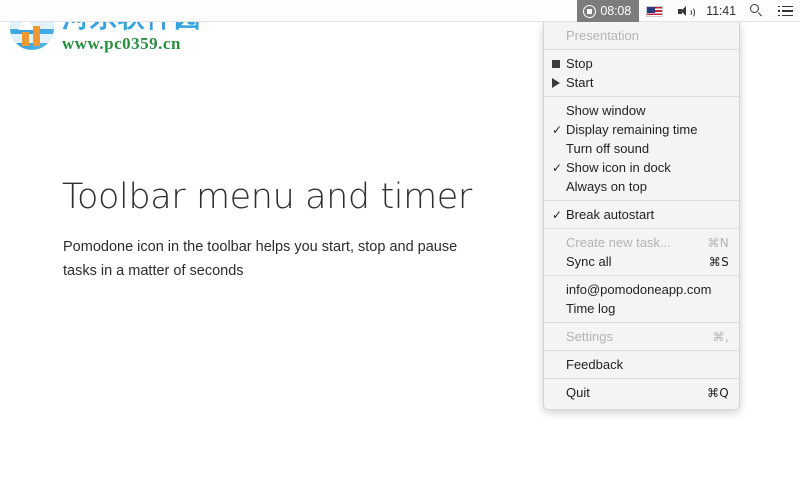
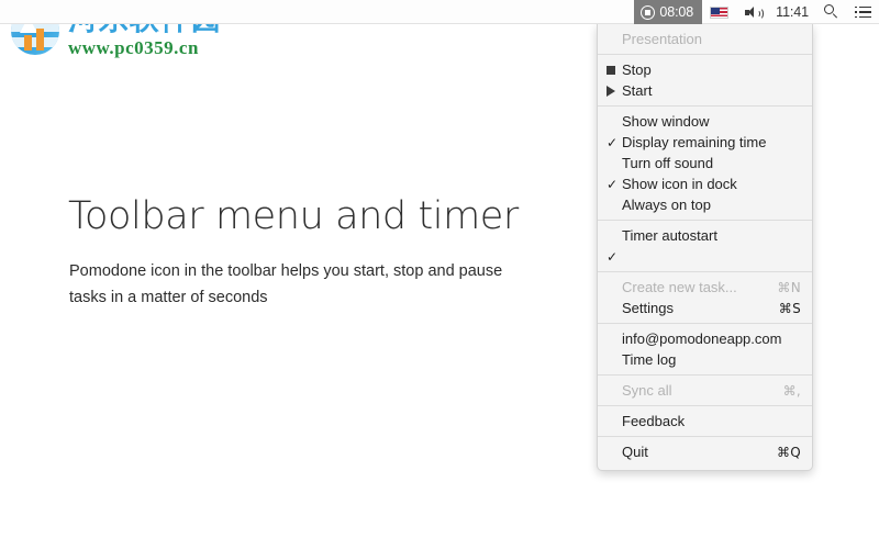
  08:08
  11:41
  www.pc0359.cn
  Toolbar menu and timer
  Pomodone icon in the toolbar helps you start, stop and pause tasks in a matter of seconds
  Presentation
  Stop
  Start
  Show window
  ✓
  Display remaining time
  Turn off sound
  ✓
  Show icon in dock
  Always on top
+ Timer autostart
  ✓
- Break autostart
  Create new task...
  ⌘N
- Sync all
+ Settings
  ⌘S
  info@pomodoneapp.com
  Time log
- Settings
+ Sync all
  ⌘,
  Feedback
  Quit
  ⌘Q
